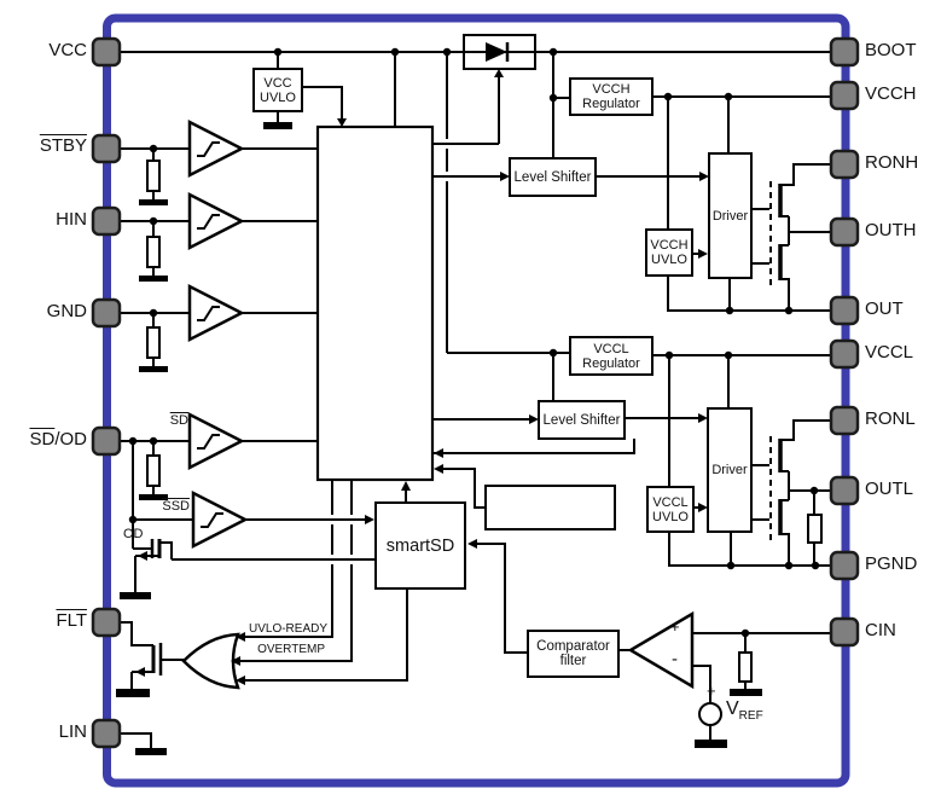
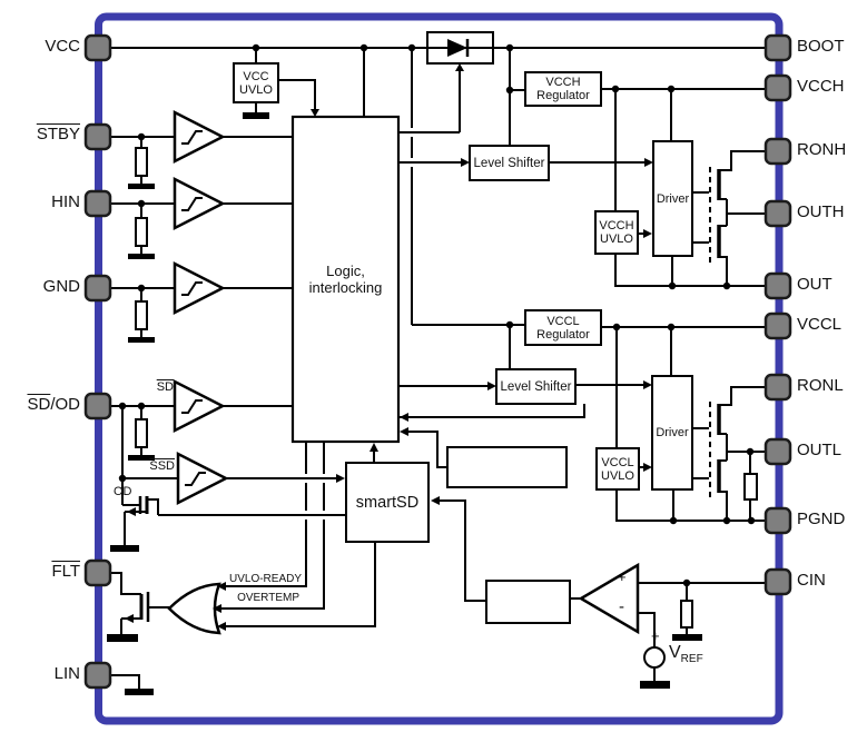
  VCC
  STBY
  HIN
  GND
  SD/OD
  FLT
  LIN
  BOOT
  VCCH
  RONH
  OUTH
  OUT
  VCCL
  RONL
  OUTL
  PGND
  CIN
  VCC
  UVLO
+ Logic,
+ interlocking
  VCCH
  Regulator
  Level Shifter
  VCCH
  UVLO
  Driver
  VCCL
  Regulator
  Level Shifter
  VCCL
  UVLO
  Driver
  smartSD
- Comparator
- filter
  SD
  SSD
  OD
  UVLO-READY
  OVERTEMP
  +
  -
  +
  VREF
